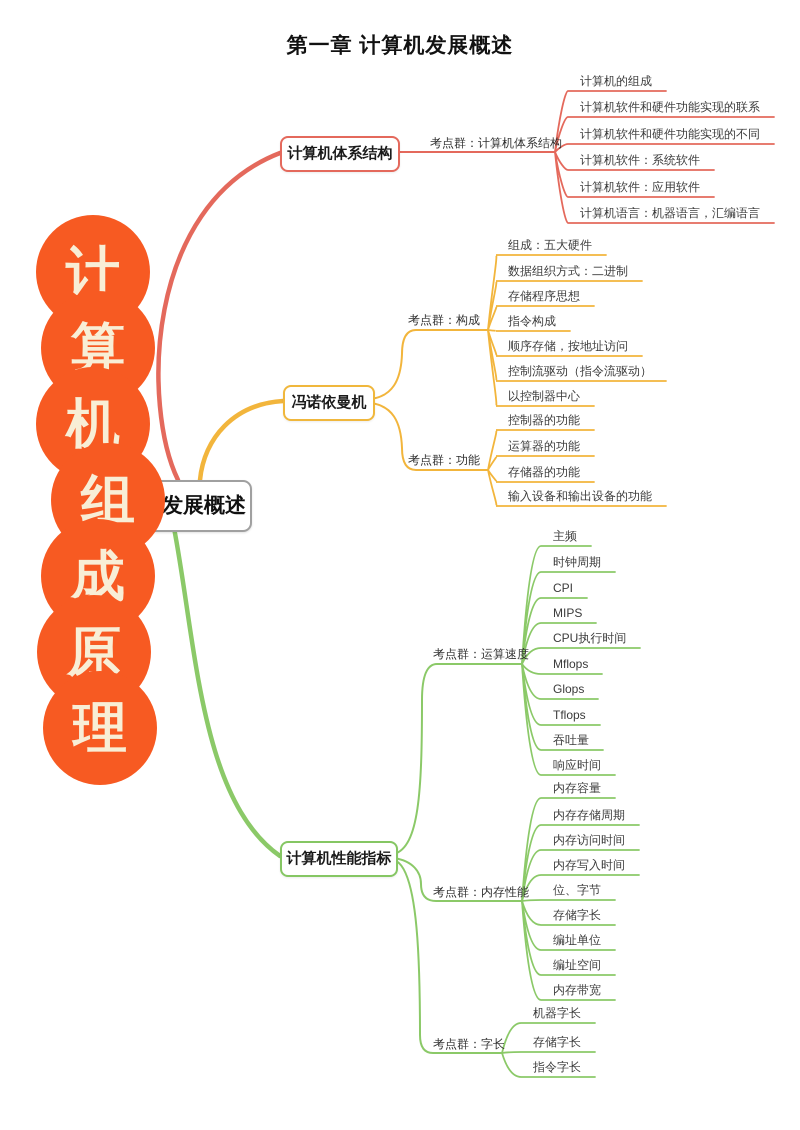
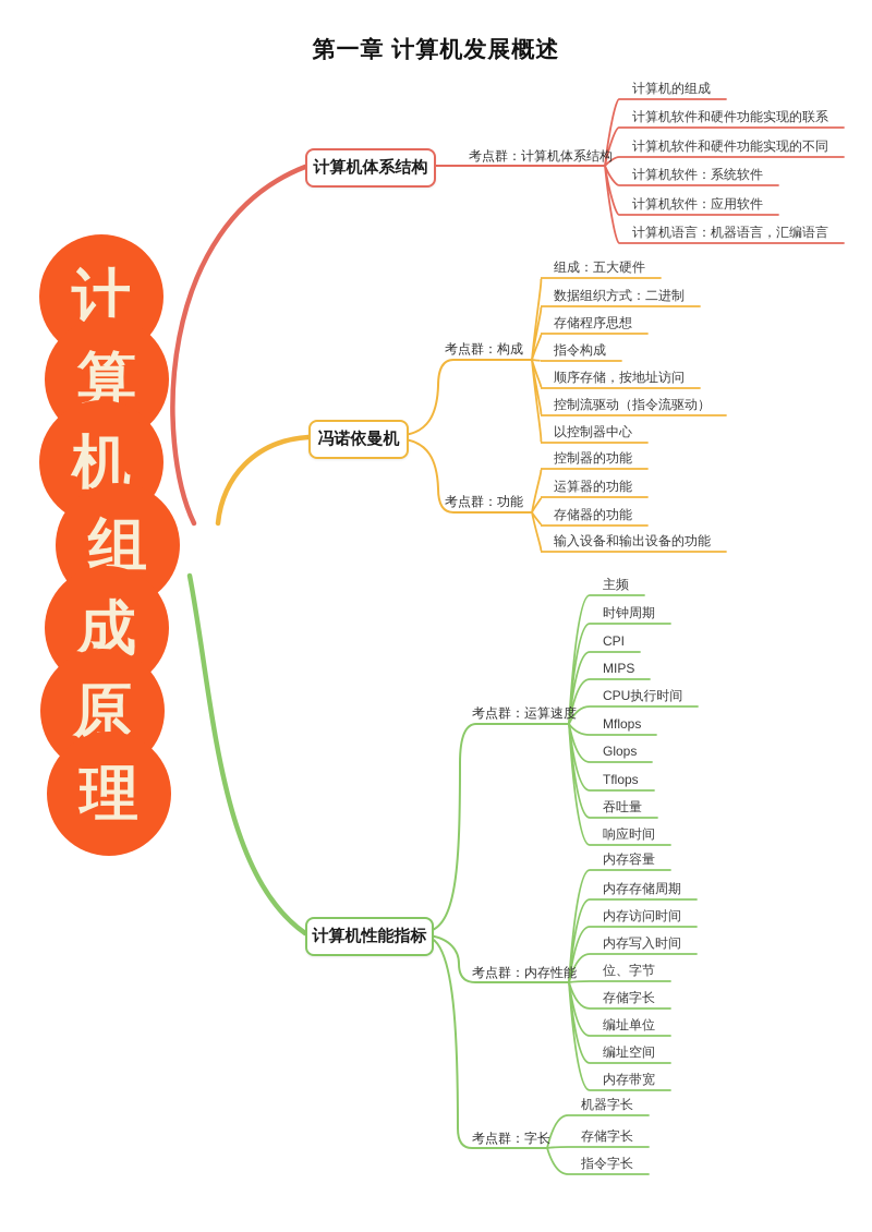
  第一章 计算机发展概述
  计
  算
  机
  组
  成
  原
  理
- 发展概述
  计算机体系结构
  冯诺依曼机
  计算机性能指标
  考点群：计算机体系结构
  考点群：构成
  考点群：功能
  考点群：运算速度
  考点群：内存性能
  考点群：字长
  计算机的组成
  计算机软件和硬件功能实现的联系
  计算机软件和硬件功能实现的不同
  计算机软件：系统软件
  计算机软件：应用软件
  计算机语言：机器语言，汇编语言
  组成：五大硬件
  数据组织方式：二进制
  存储程序思想
  指令构成
  顺序存储，按地址访问
  控制流驱动（指令流驱动）
  以控制器中心
  控制器的功能
  运算器的功能
  存储器的功能
  输入设备和输出设备的功能
  主频
  时钟周期
  CPI
  MIPS
  CPU执行时间
  Mflops
  Glops
  Tflops
  吞吐量
  响应时间
  内存容量
  内存存储周期
  内存访问时间
  内存写入时间
  位、字节
  存储字长
  编址单位
  编址空间
  内存带宽
  机器字长
  存储字长
  指令字长
